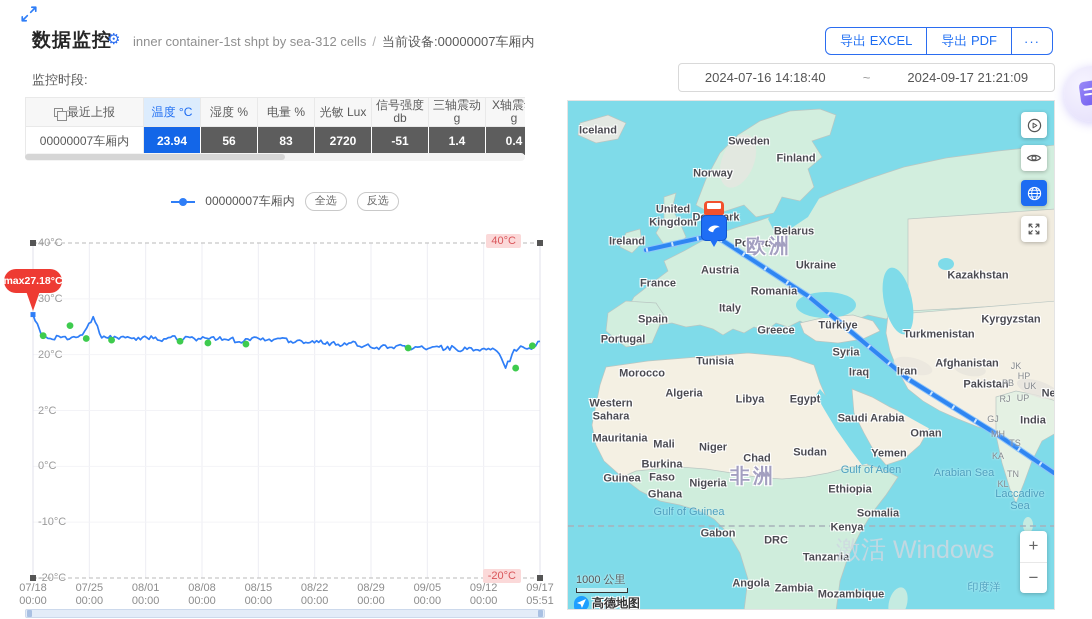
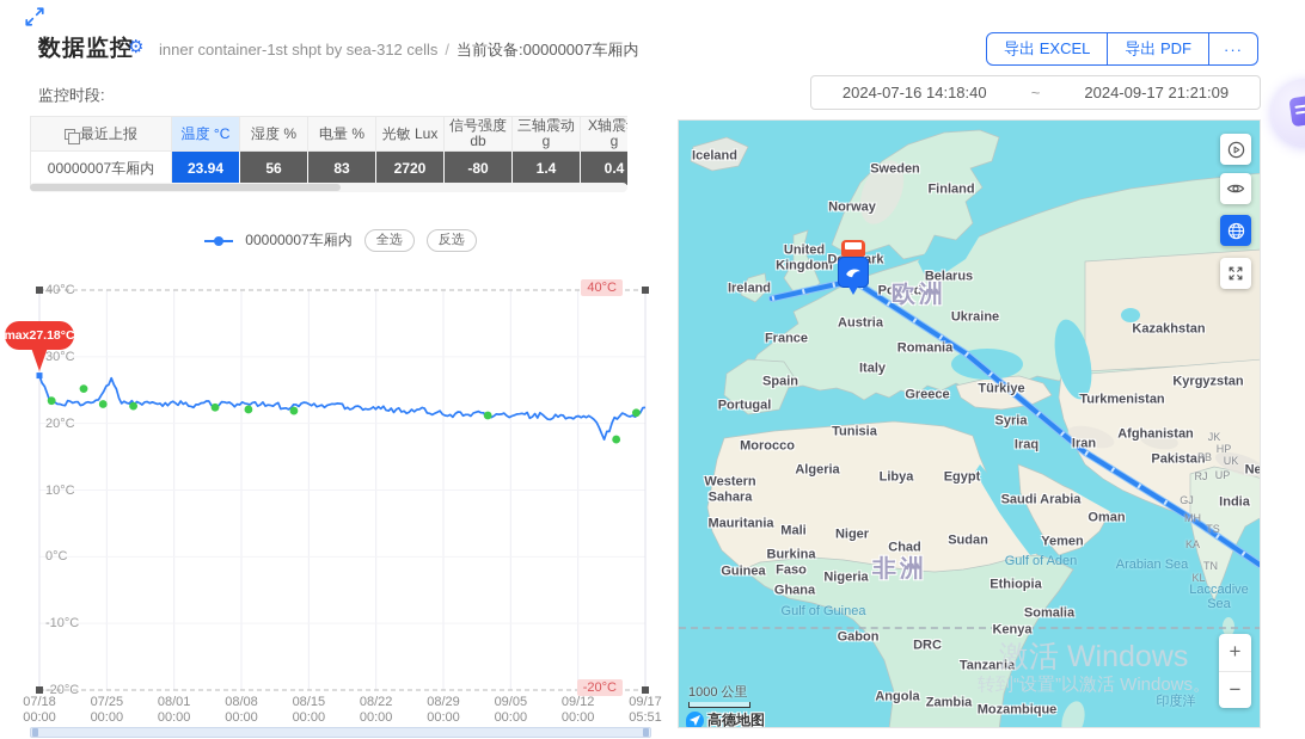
  数据监控
  ⚙
  inner container-1st shpt by sea-312 cells / 当前设备:00000007车厢内
  导出 EXCEL
  导出 PDF
  ···
  监控时段:
  2024-07-16 14:18:40
  ~
  2024-09-17 21:21:09
  最近上报	温度 °C	湿度 %	电量 %	光敏 Lux	信号强度 db	三轴震动 g	X轴震 g
- 00000007车厢内	23.94	56	83	2720	-51	1.4	0.4
+ 00000007车厢内	23.94	56	83	2720	-80	1.4	0.4
  00000007车厢内
  全选
  反选
  40°C
  30°C
  20°C
- 2°C
+ 10°C
  0°C
  -10°C
  -20°C
  40°C
  -20°C
  max27.18°C
  07/18
  00:00
  07/25
  00:00
  08/01
  00:00
  08/08
  00:00
  08/15
  00:00
  08/22
  00:00
  08/29
  00:00
  09/05
  00:00
  09/12
  00:00
  09/17
  05:51
  Iceland
  Norway
  Sweden
  Finland
  United
  Kingdom
  Ireland
  Poland
  Belarus
  Ukraine
  France
  Austria
  Romania
  Italy
  Spain
  Portugal
  Greece
  Türkiye
  Syria
  Iraq
  Iran
  Turkmenistan
  Kazakhstan
  Kyrgyzstan
  Afghanistan
  Pakistan
  India
  Morocco
  Tunisia
  Algeria
  Libya
  Egypt
  Western
  Sahara
  Mauritania
  Mali
  Niger
  Chad
  Sudan
  Saudi Arabia
  Oman
  Yemen
  Burkina
  Faso
  Guinea
  Ghana
  Nigeria
  Ethiopia
  Somalia
  Kenya
  Gabon
  DRC
  Tanzania
  Angola
  Zambia
  Mozambique
  欧洲
  非洲
  Arabian Sea
  Gulf of Aden
  Laccadive Sea
  Gulf of Guinea
  印度洋
  JK
  HP
  PB
  UK
  UP
  RJ
  GJ
  MH
  TS
  KA
  TN
  KL
  +
  −
  1000 公里
  高德地图
  激活 Windows
+ 转到“设置”以激活 Windows。
